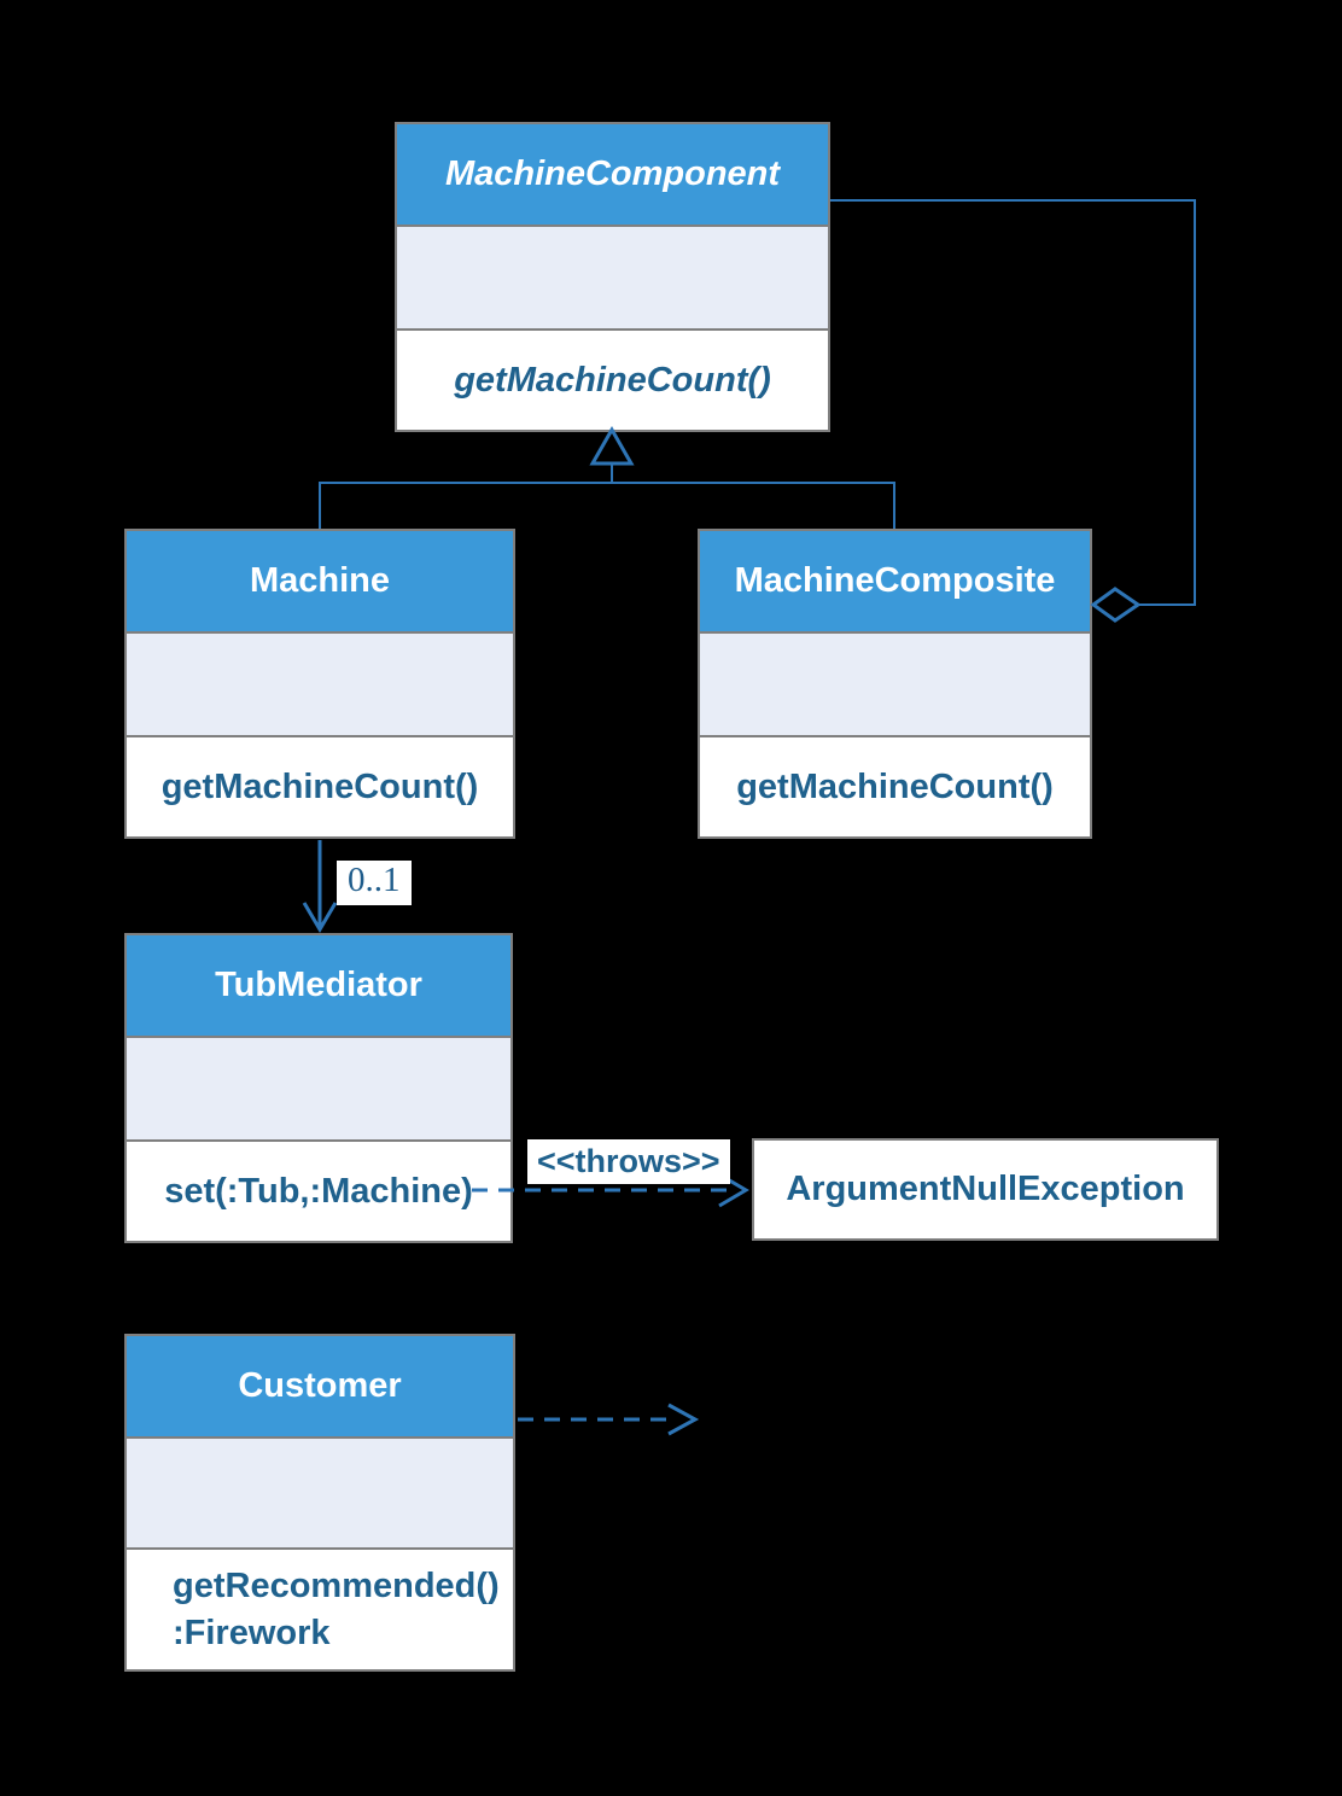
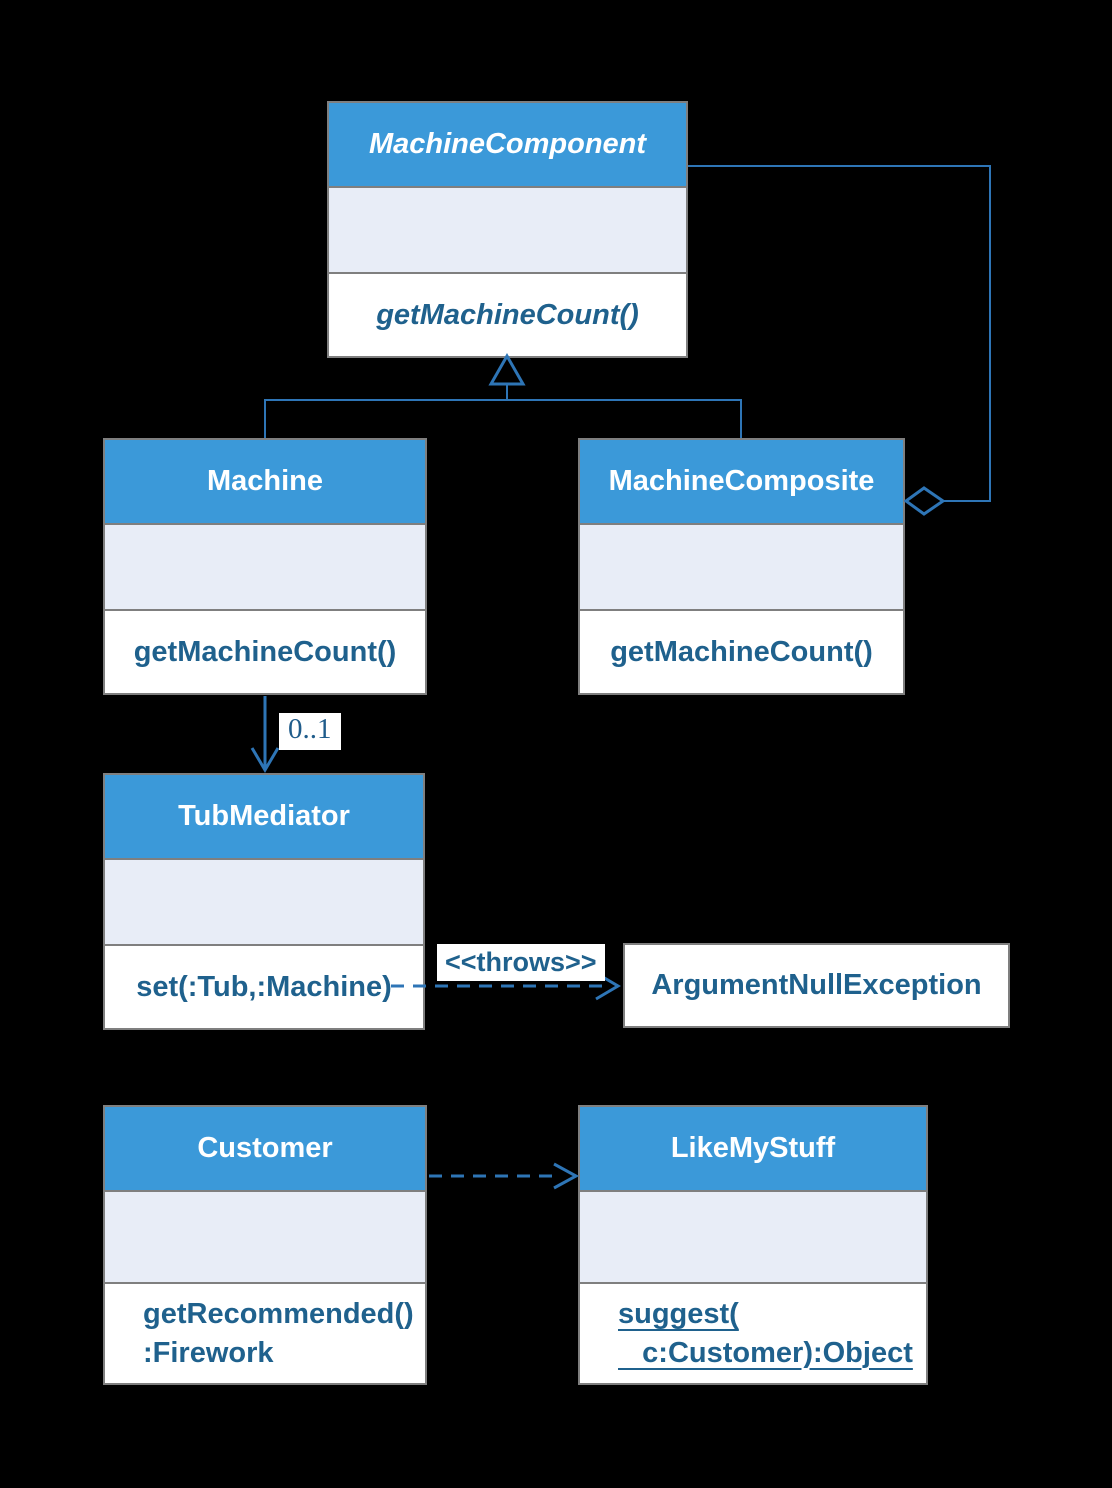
  MachineComponent
  getMachineCount()
  Machine
  getMachineCount()
  MachineComposite
  getMachineCount()
  TubMediator
  set(:Tub,:Machine)
  ArgumentNullException
  Customer
  getRecommended()
  :Firework
+ LikeMyStuff
+ suggest(
+ c:Customer):Object
  0..1
  <<throws>>
